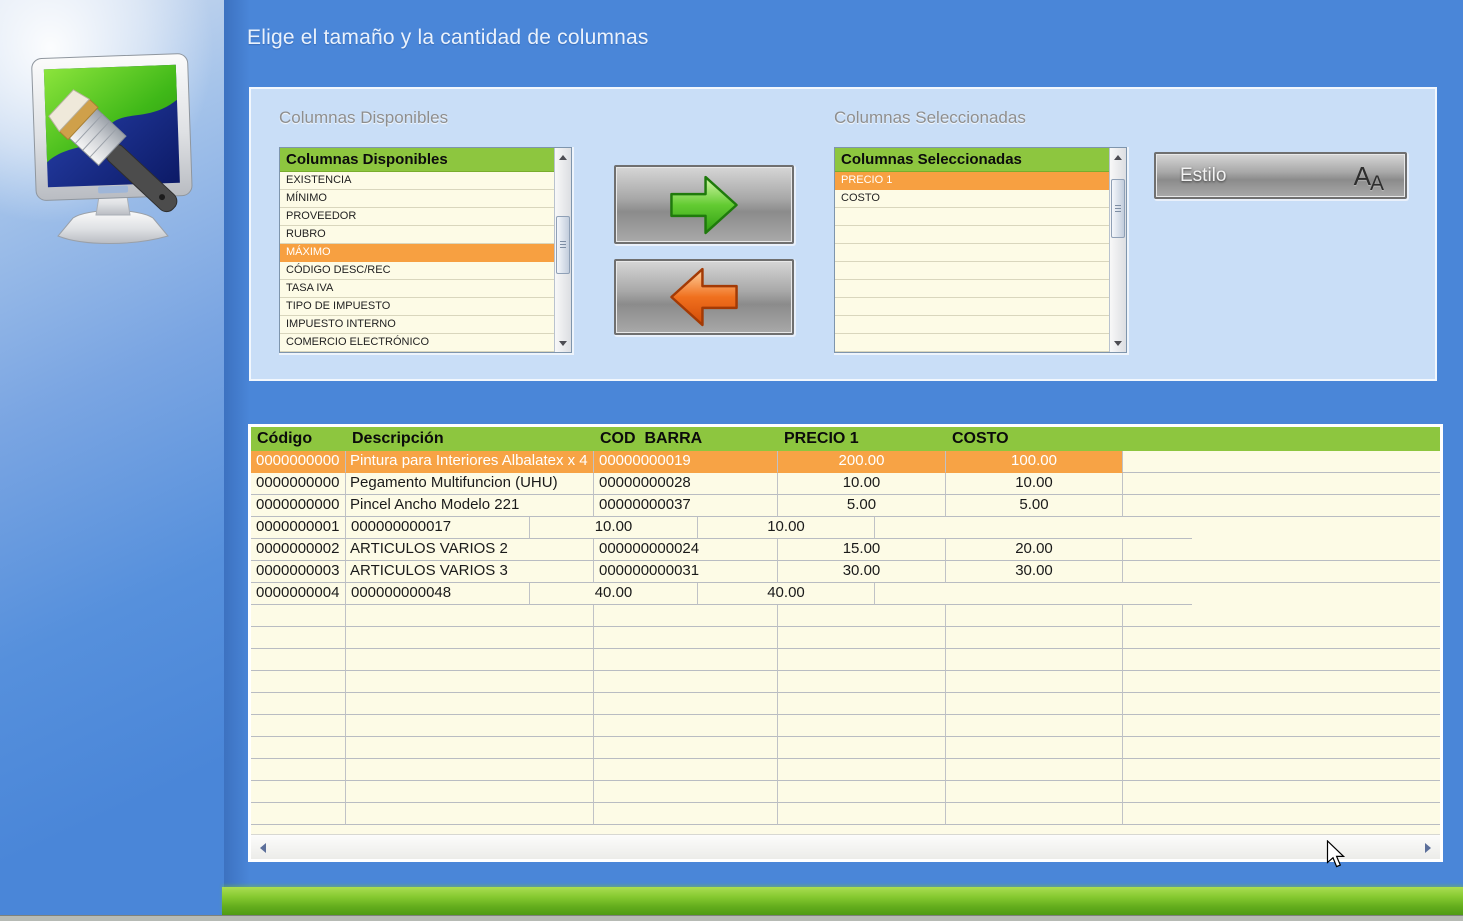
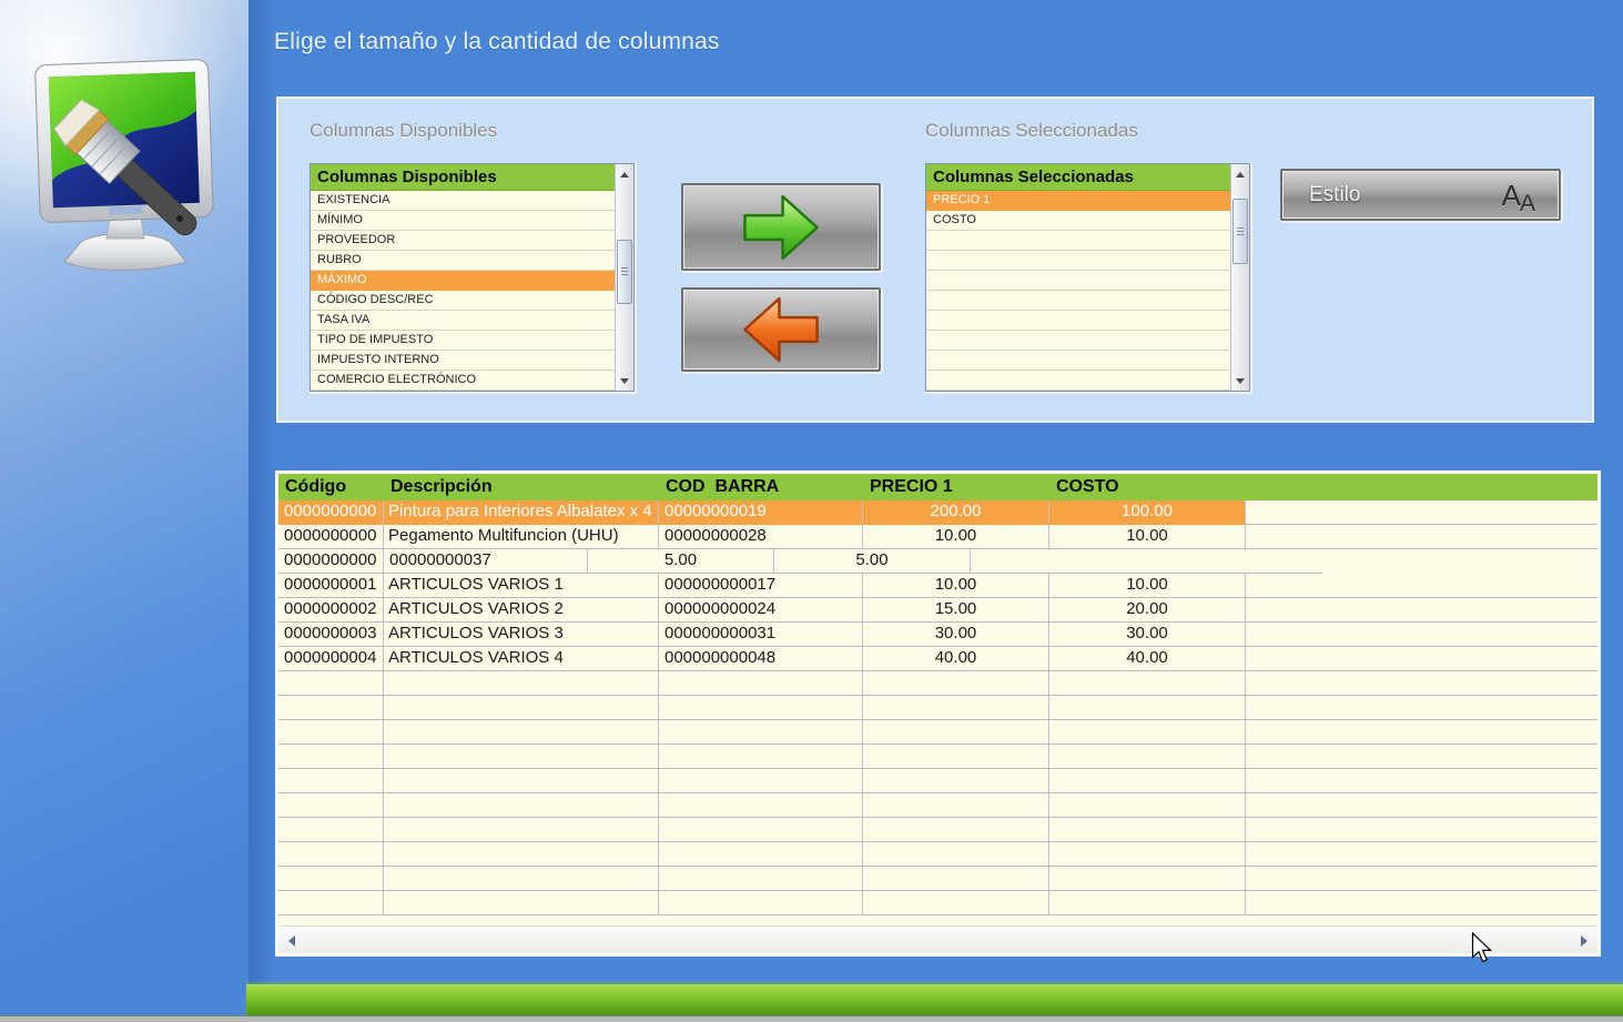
  Elige el tamaño y la cantidad de columnas
  Columnas Disponibles
  Columnas Seleccionadas
  Columnas Disponibles
  EXISTENCIA
  MÍNIMO
  PROVEEDOR
  RUBRO
  MÁXIMO
  CÓDIGO DESC/REC
  TASA IVA
  TIPO DE IMPUESTO
  IMPUESTO INTERNO
  COMERCIO ELECTRÓNICO
  Columnas Seleccionadas
  PRECIO 1
  COSTO
  Estilo
  AA
  Código
  Descripción
  COD BARRA
  PRECIO 1
  COSTO
  0000000000
  Pintura para Interiores Albalatex x 4
  00000000019
  200.00
  100.00
  0000000000
  Pegamento Multifuncion (UHU)
  00000000028
  10.00
  10.00
  0000000000
- Pincel Ancho Modelo 221
  00000000037
  5.00
  5.00
  0000000001
+ ARTICULOS VARIOS 1
  000000000017
  10.00
  10.00
  0000000002
  ARTICULOS VARIOS 2
  000000000024
  15.00
  20.00
  0000000003
  ARTICULOS VARIOS 3
  000000000031
  30.00
  30.00
  0000000004
+ ARTICULOS VARIOS 4
  000000000048
  40.00
  40.00
